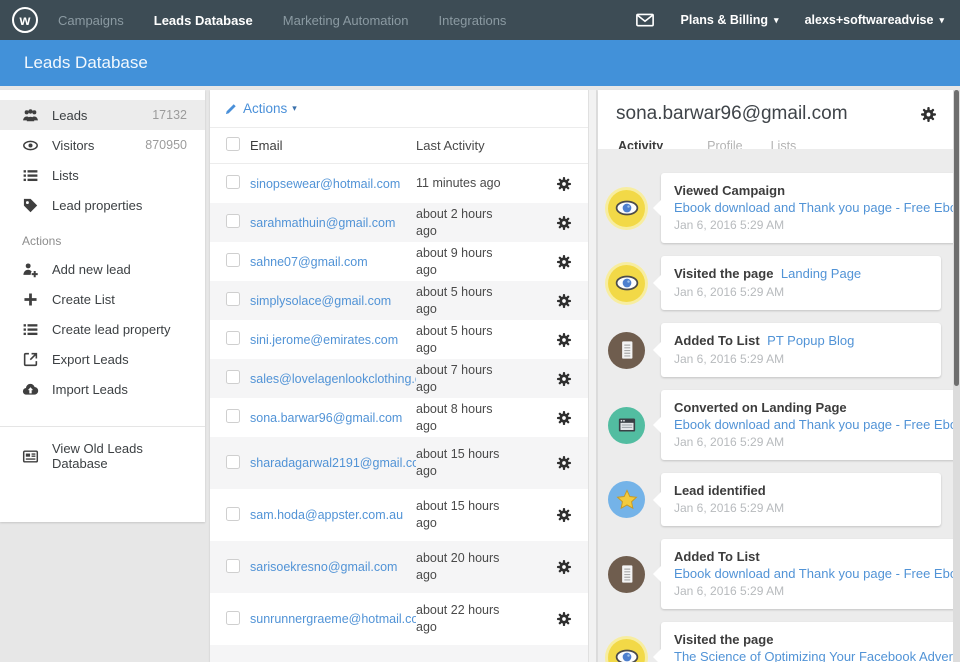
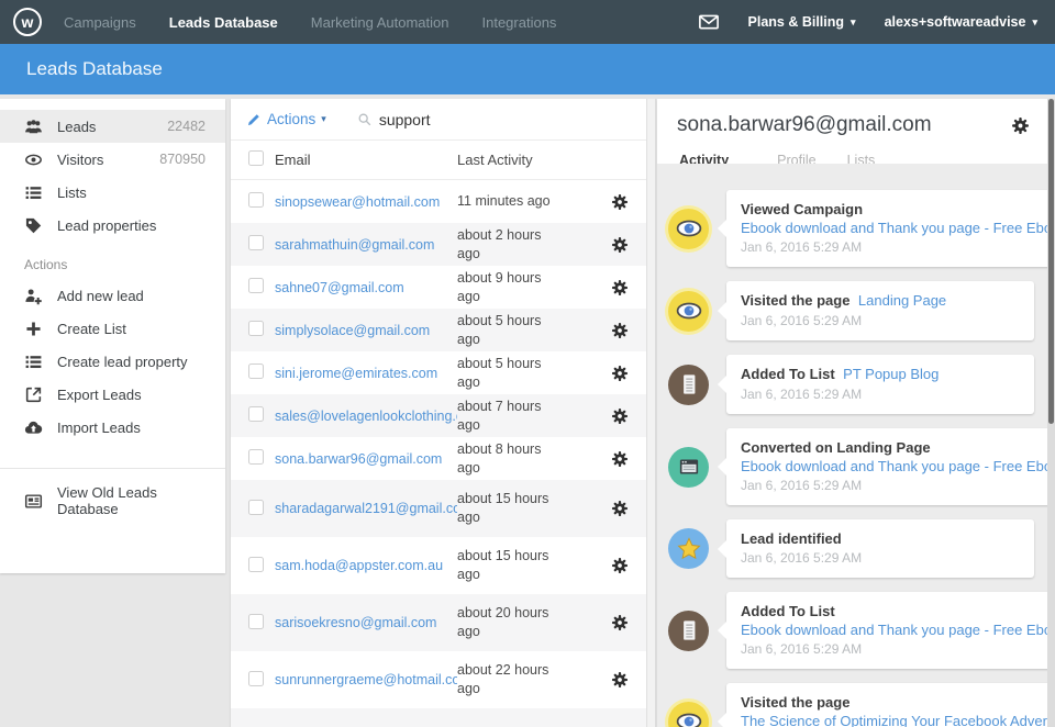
  w
  Campaigns
  Leads Database
  Marketing Automation
  Integrations
  Plans & Billing
  ▾
  alexs+softwareadvise
  ▾
  Leads Database
  Leads
- 17132
+ 22482
  Visitors
  870950
  Lists
  Lead properties
  Actions
  Add new lead
  Create List
  Create lead property
  Export Leads
  Import Leads
  View Old Leads Database
  Actions
  ▾
+ support
  Email
  Last Activity
  sinopsewear@hotmail.com
  11 minutes ago
  sarahmathuin@gmail.com
  about 2 hours ago
  sahne07@gmail.com
  about 9 hours ago
  simplysolace@gmail.com
  about 5 hours ago
  sini.jerome@emirates.com
  about 5 hours ago
  sales@lovelagenlookclothing.
  about 7 hours ago
  sona.barwar96@gmail.com
  about 8 hours ago
  sharadagarwal2191@gmail.co
  about 15 hours ago
  sam.hoda@appster.com.au
  about 15 hours ago
  sarisoekresno@gmail.com
  about 20 hours ago
  sunrunnergraeme@hotmail.co
  about 22 hours ago
  sona.barwar96@gmail.com
  Activity
  Profile
  Lists
  Viewed Campaign
  Ebook download and Thank you page - Free Eb
  Jan 6, 2016 5:29 AM
  Visited the page Landing Page
  Jan 6, 2016 5:29 AM
  Added To List PT Popup Blog
  Jan 6, 2016 5:29 AM
  Converted on Landing Page
  Ebook download and Thank you page - Free Eb
  Jan 6, 2016 5:29 AM
  Lead identified
  Jan 6, 2016 5:29 AM
  Added To List
  Ebook download and Thank you page - Free Eb
  Jan 6, 2016 5:29 AM
  Visited the page
  The Science of Optimizing Your Facebook Adver
